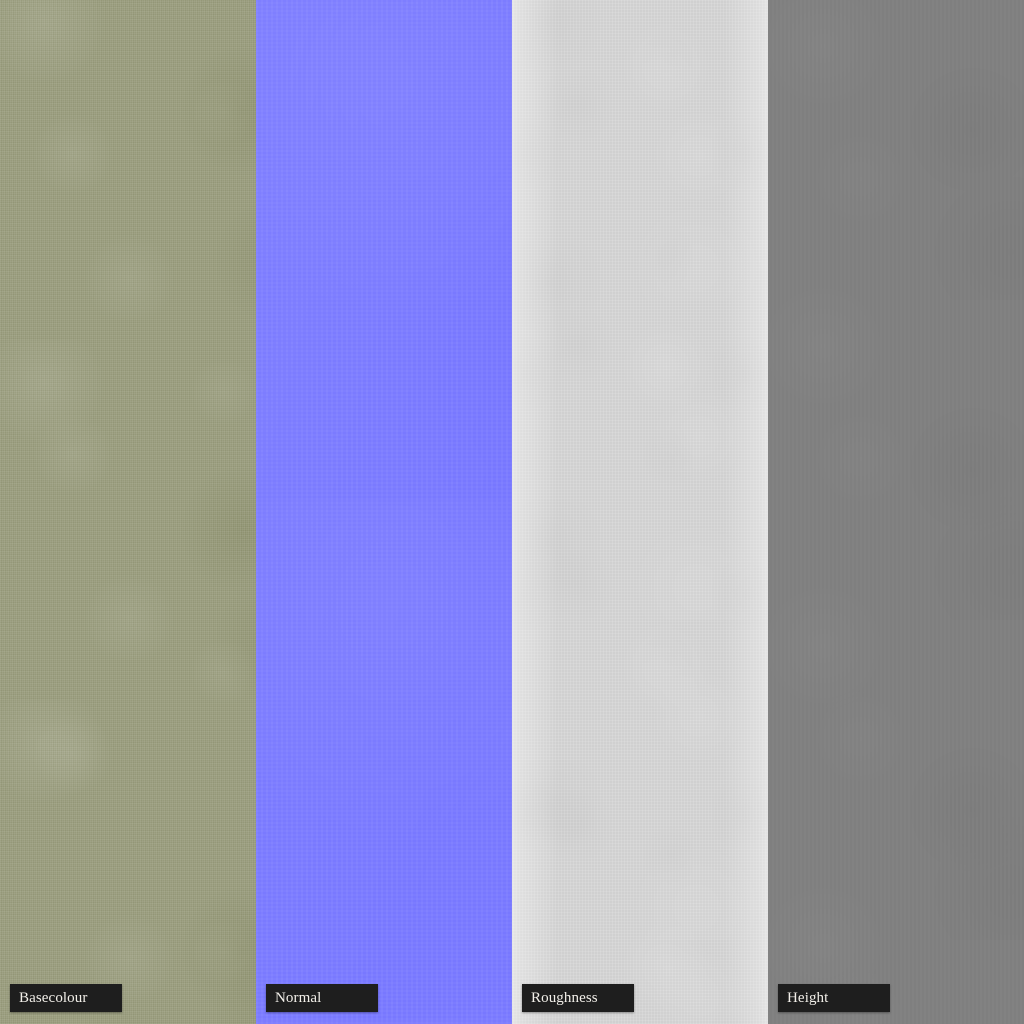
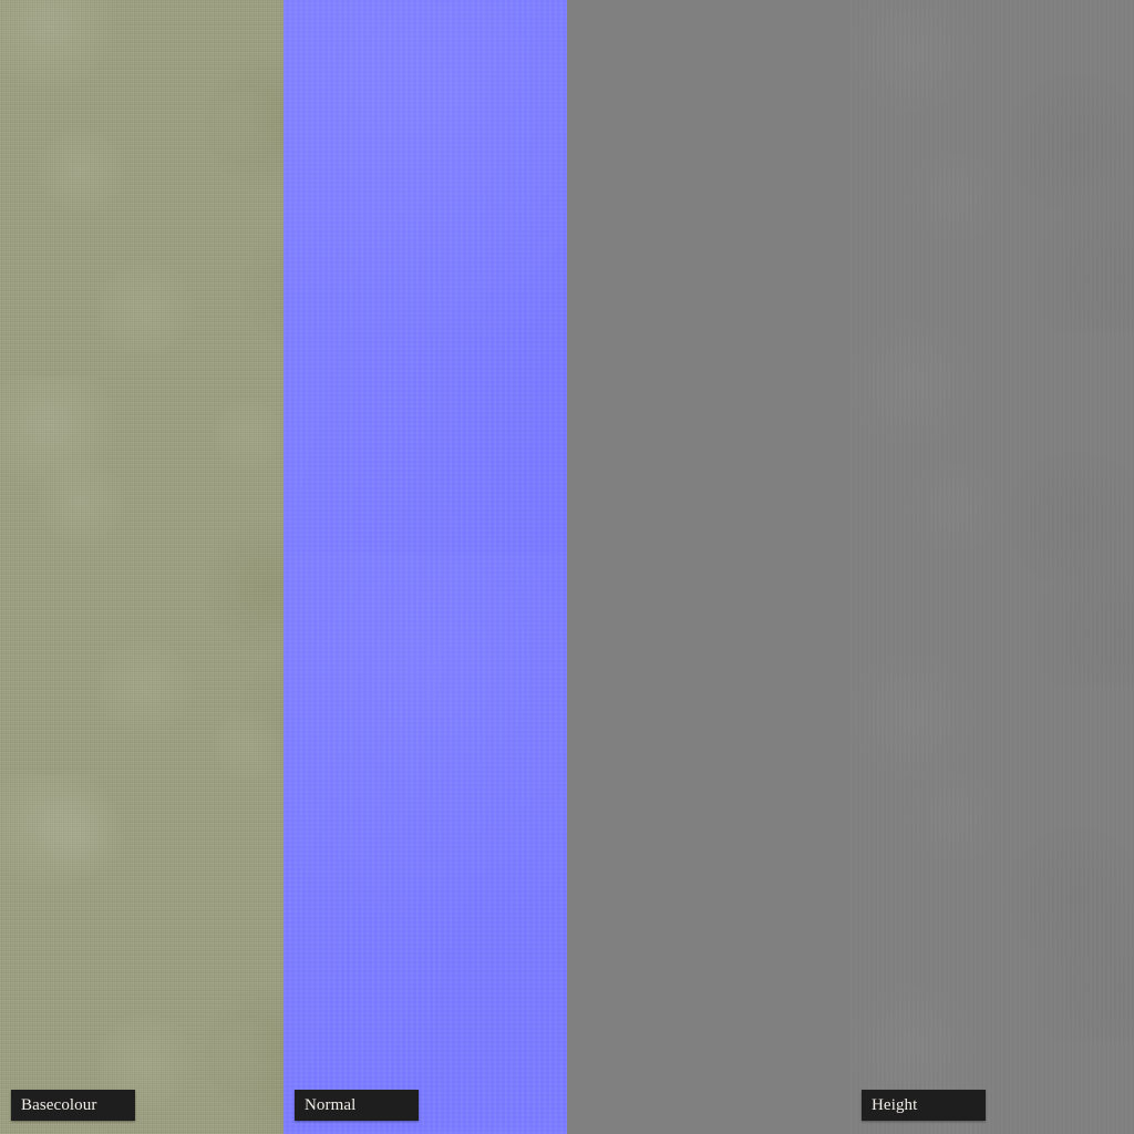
  Basecolour
  Normal
- Roughness
  Height
